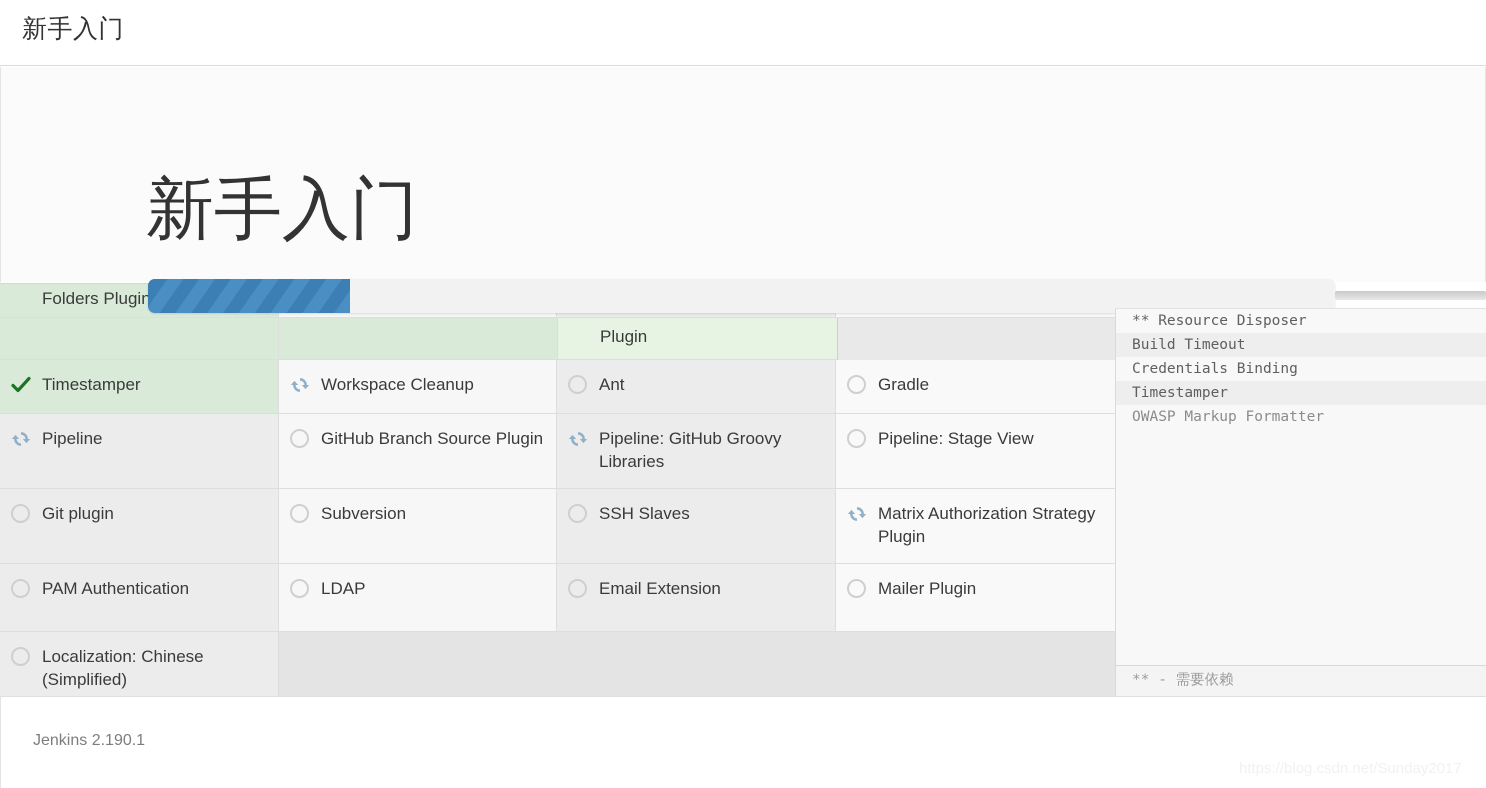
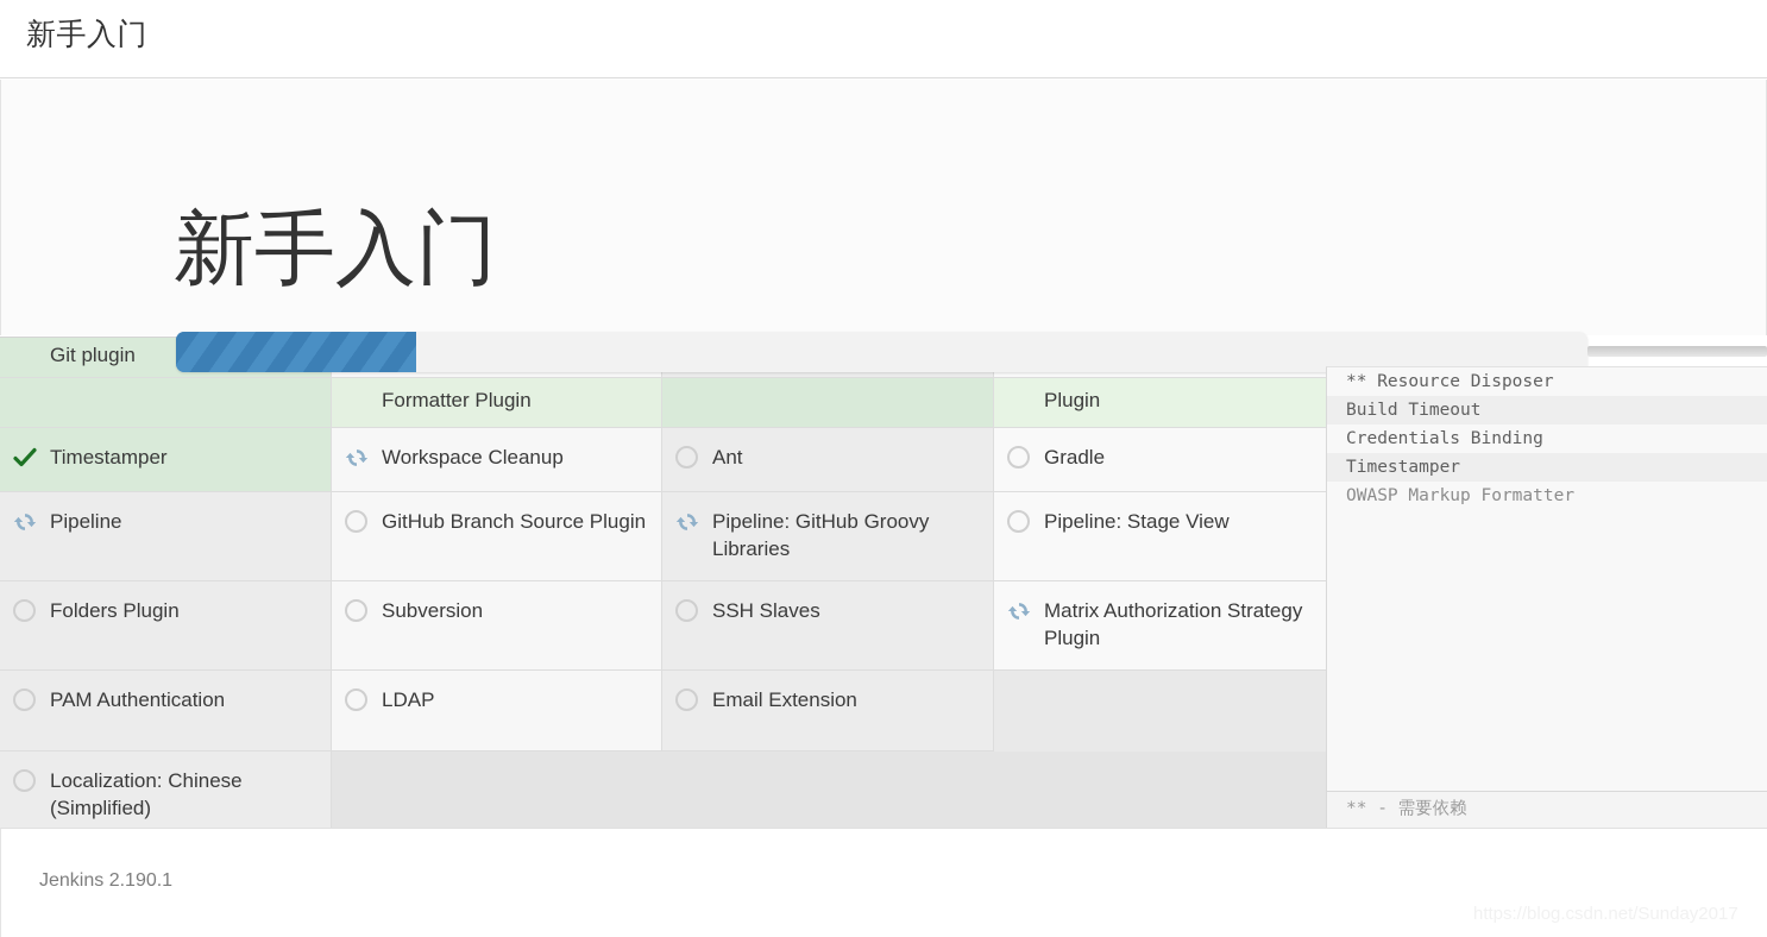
  新手入门
  新手入门
- Folders Plugin
+ Git plugin
+ Formatter Plugin
  Plugin
  Timestamper
  Workspace Cleanup
  Ant
  Gradle
  Pipeline
  GitHub Branch Source Plugin
  Pipeline: GitHub Groovy Libraries
  Pipeline: Stage View
- Git plugin
+ Folders Plugin
  Subversion
  SSH Slaves
  Matrix Authorization Strategy Plugin
  PAM Authentication
  LDAP
  Email Extension
- Mailer Plugin
  Localization: Chinese (Simplified)
  ** Resource Disposer
  Build Timeout
  Credentials Binding
  Timestamper
  OWASP Markup Formatter
  ** - 需要依赖
  Jenkins 2.190.1
